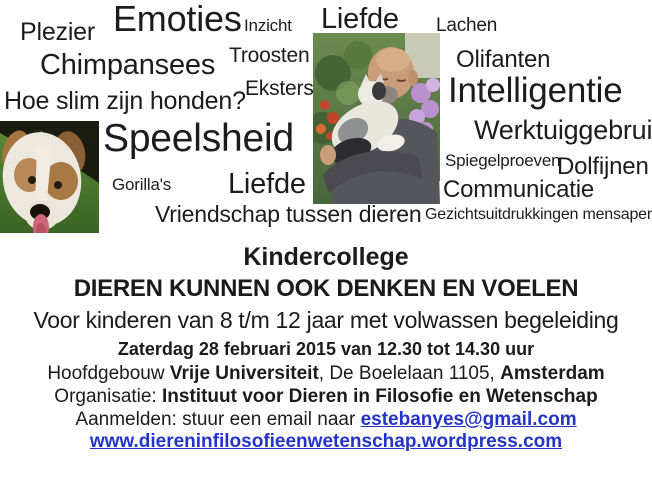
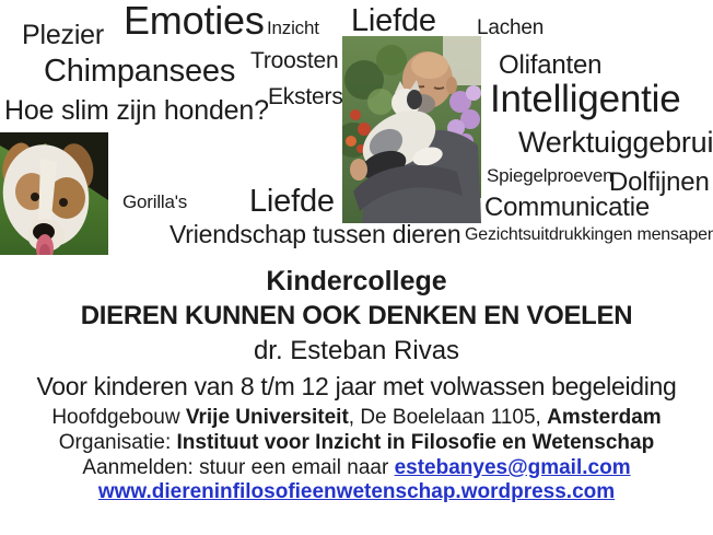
  Plezier
  Emoties
  Inzicht
  Liefde
  Lachen
  Chimpansees
  Troosten
  Olifanten
  Hoe slim zijn honden?
  Eksters
  Intelligentie
- Speelsheid
  Werktuiggebrui
  Spiegelproeven
  Dolfijnen
  Gorilla's
  Liefde
  Communicatie
  Vriendschap tussen dieren
  Gezichtsuitdrukkingen mensapen
  Kindercollege
  DIEREN KUNNEN OOK DENKEN EN VOELEN
+ dr. Esteban Rivas
  Voor kinderen van 8 t/m 12 jaar met volwassen begeleiding
- Zaterdag 28 februari 2015 van 12.30 tot 14.30 uur
  Hoofdgebouw Vrije Universiteit, De Boelelaan 1105, Amsterdam
- Organisatie: Instituut voor Dieren in Filosofie en Wetenschap
+ Organisatie: Instituut voor Inzicht in Filosofie en Wetenschap
  Aanmelden: stuur een email naar estebanyes@gmail.com
  www.diereninfilosofieenwetenschap.wordpress.com
